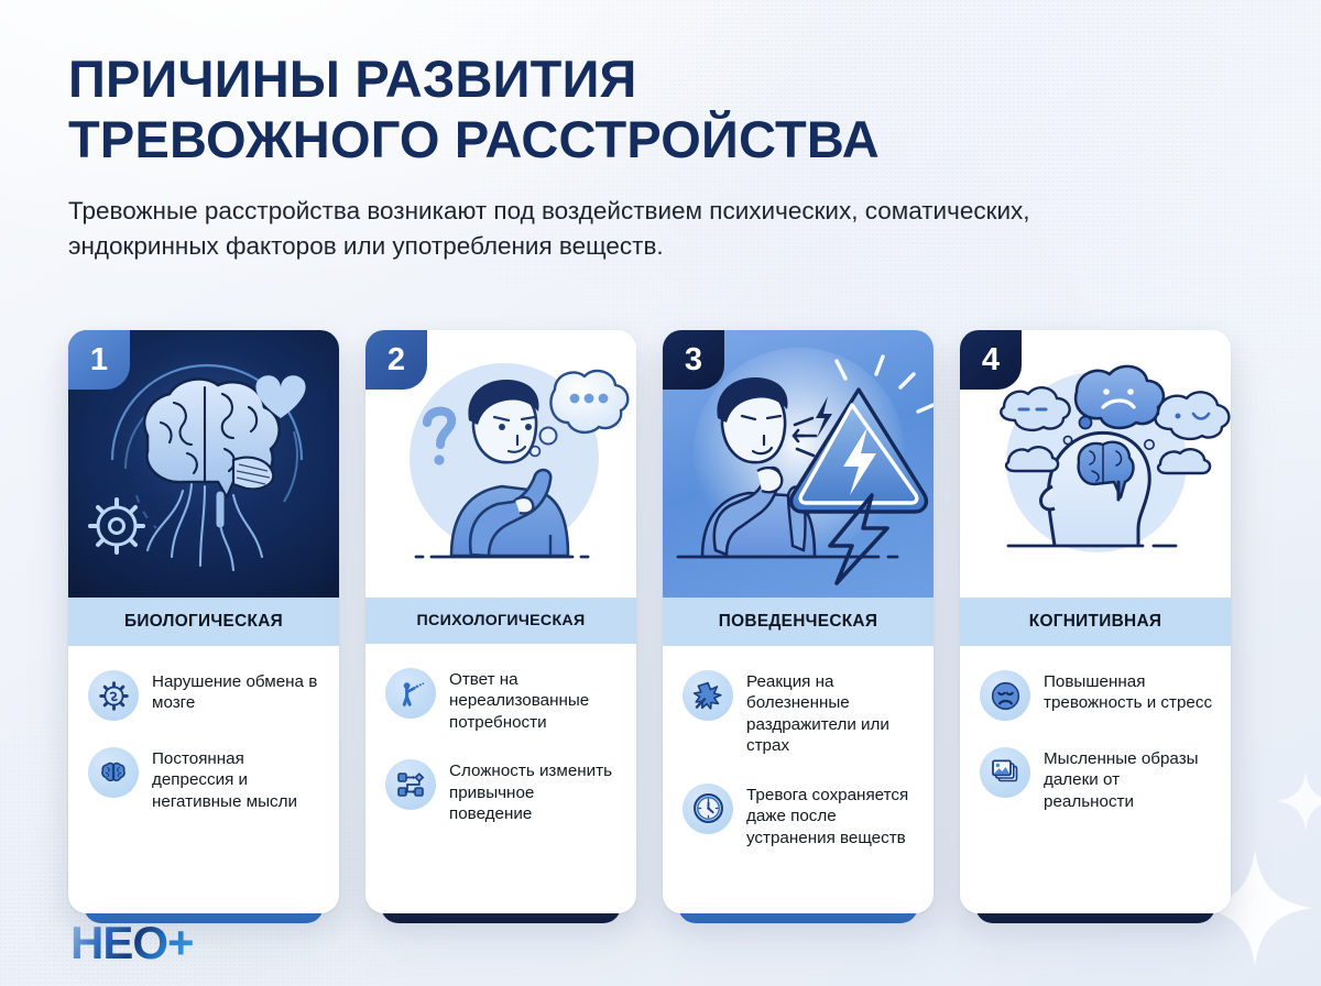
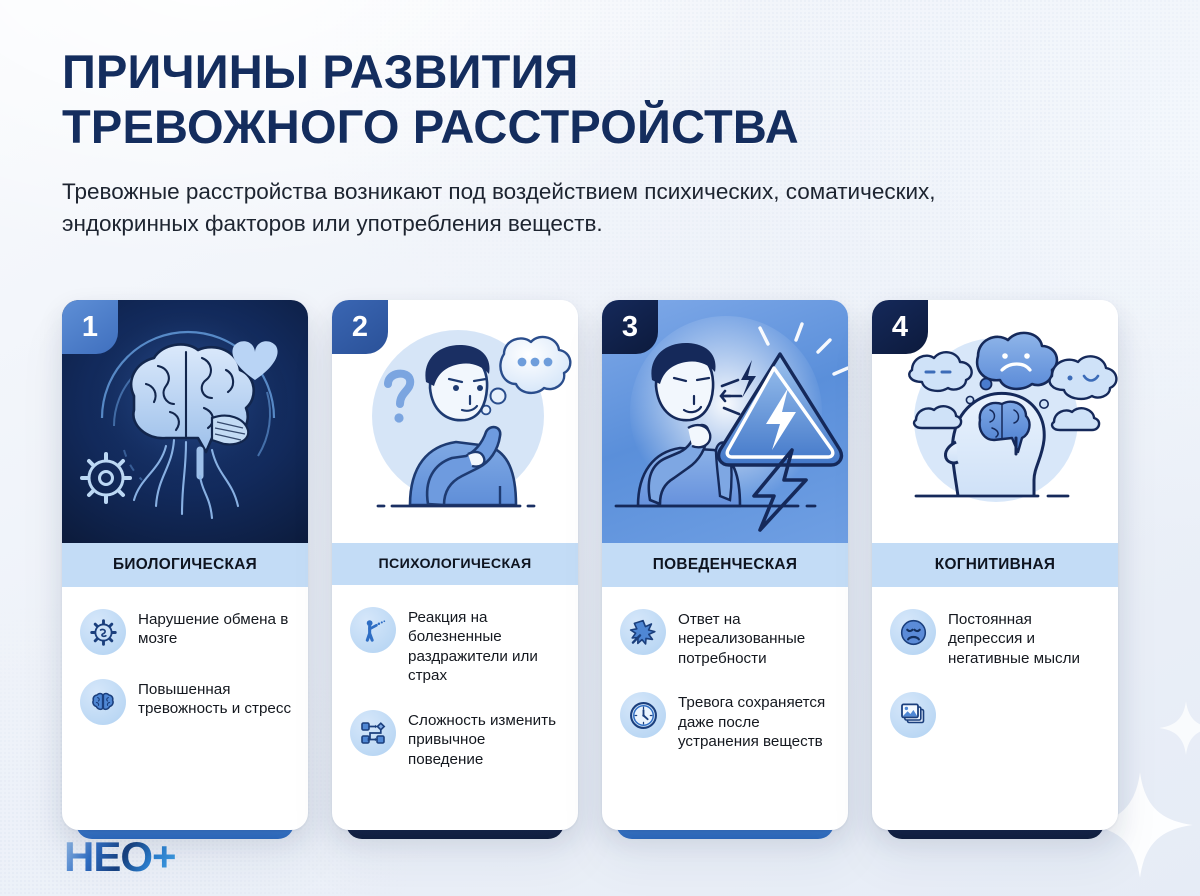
  ПРИЧИНЫ РАЗВИТИЯ
  ТРЕВОЖНОГО РАССТРОЙСТВА
  Тревожные расстройства возникают под воздействием психических, соматических, эндокринных факторов или употребления веществ.
  1
  БИОЛОГИЧЕСКАЯ
  Нарушение обмена в мозге
- Постоянная депрессия и негативные мысли
+ Повышенная тревожность и стресс
  2
  ПСИХОЛОГИЧЕСКАЯ
- Ответ на нереализованные потребности
+ Реакция на болезненные раздражители или страх
  Сложность изменить привычное поведение
  3
  ПОВЕДЕНЧЕСКАЯ
- Реакция на болезненные раздражители или страх
+ Ответ на нереализованные потребности
  Тревога сохраняется даже после устранения веществ
  4
  КОГНИТИВНАЯ
- Повышенная тревожность и стресс
+ Постоянная депрессия и негативные мысли
- Мысленные образы далеки от реальности
  НЕО+
